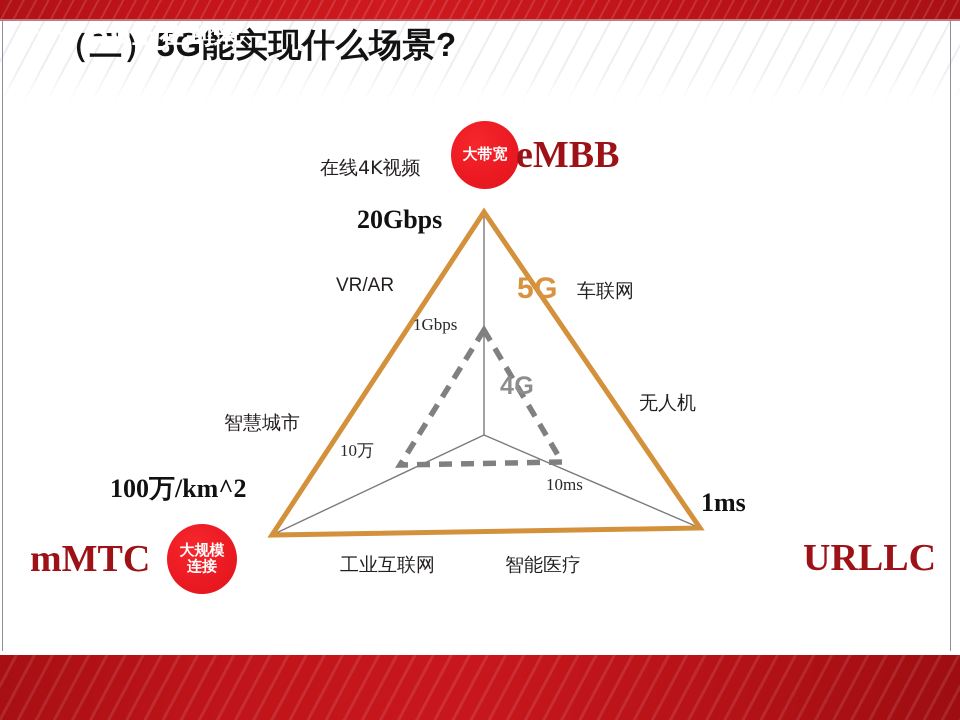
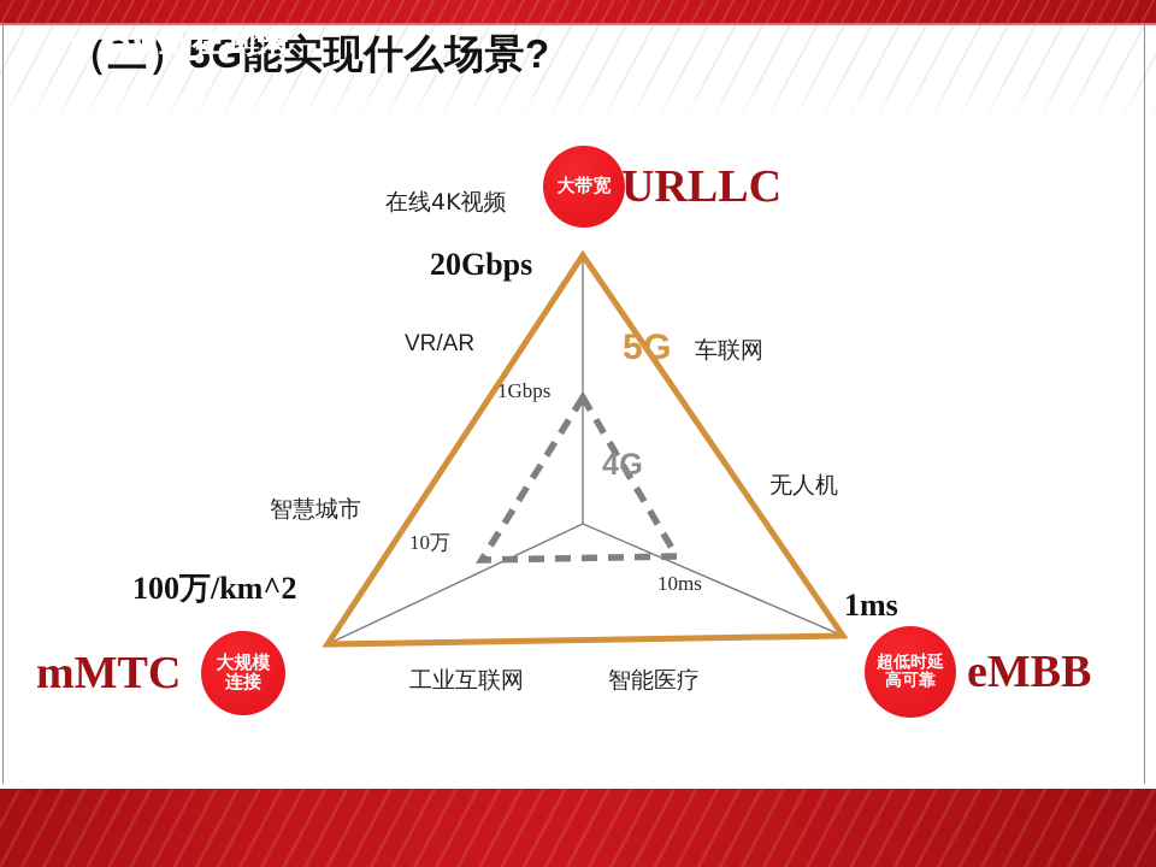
  （二）5G能实现什么场景?
  大带宽
  大规模
  连接
+ 超低时延
+ 高可靠
- eMBB
+ URLLC
  mMTC
- URLLC
+ eMBB
  5G
  4G
  20Gbps
  100万/km^2
  1ms
  1Gbps
  10万
  10ms
  在线4K视频
  VR/AR
  智慧城市
  工业互联网
  智能医疗
  无人机
  车联网
  一、5G正在到来
